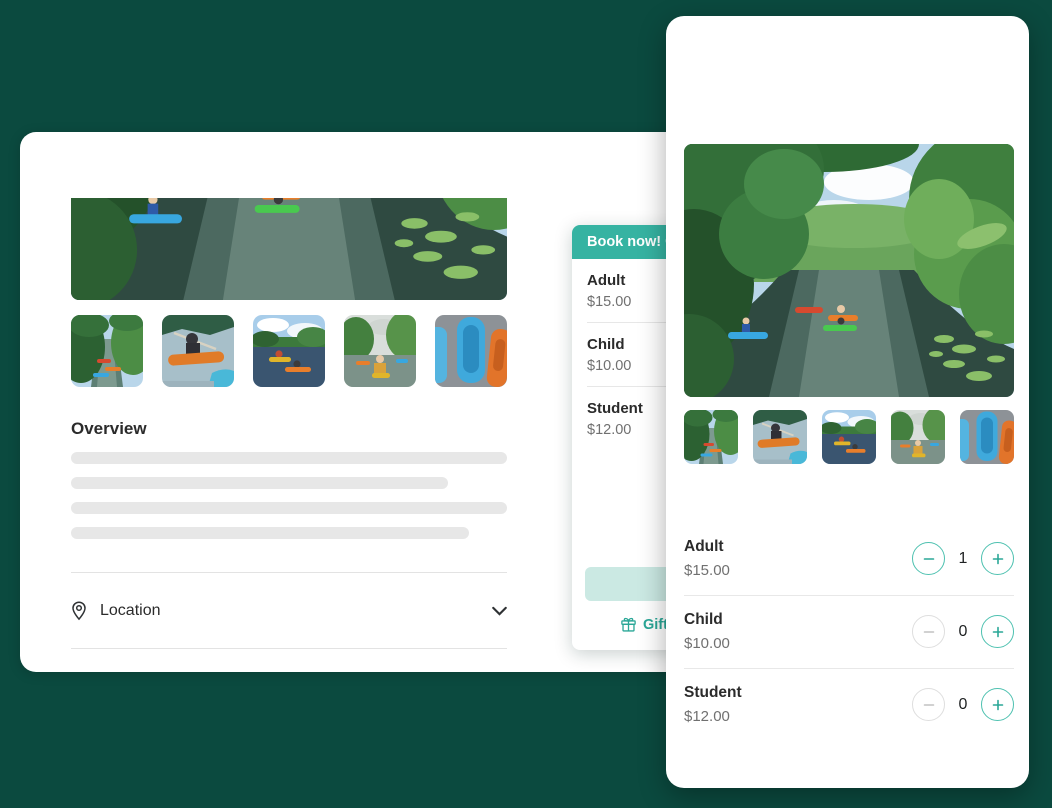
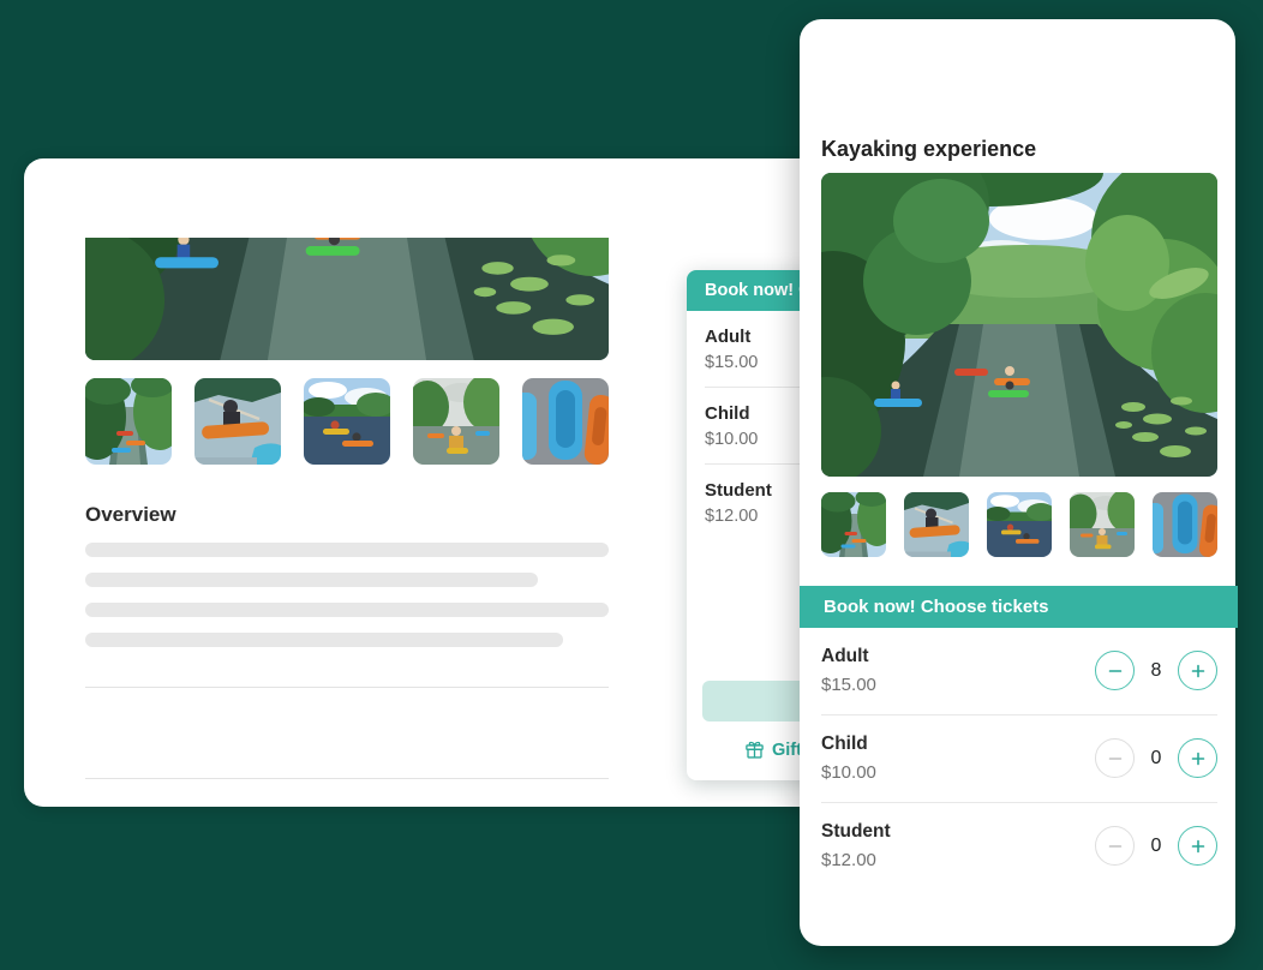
  Overview
- Location
  Adult
  $15.00
  Child
  $10.00
  Student
  $12.00
  Gif
+ Kayaking experience
+ Book now! Choose tickets
  Adult
  $15.00
- 1
+ 8
  Child
  $10.00
  0
  Student
  $12.00
  0
